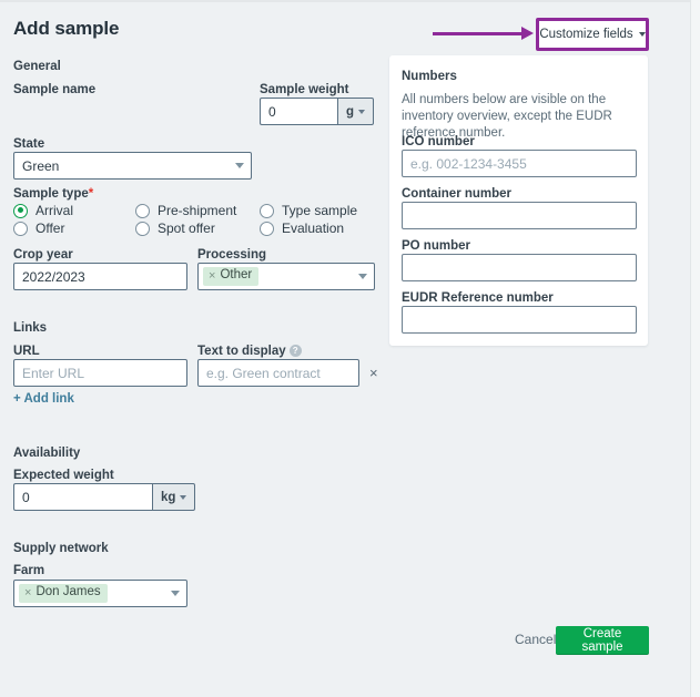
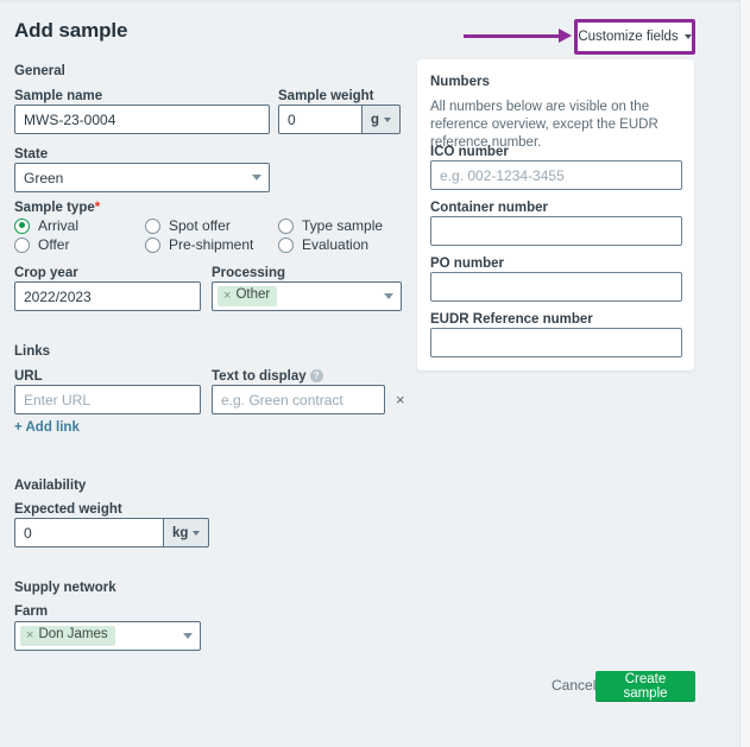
  Add sample
  General
  Sample name
+ MWS-23-0004
  Sample weight
  0
  g
  State
  Green
  Sample type*
  Arrival
- Pre-shipment
+ Spot offer
  Type sample
  Offer
- Spot offer
+ Pre-shipment
  Evaluation
  Crop year
  2022/2023
  Processing
  ×
  Other
  Links
  URL
  Enter URL
  Text to display ?
  e.g. Green contract
  ×
  + Add link
  Availability
  Expected weight
  0
  kg
  Supply network
  Farm
  ×
  Don James
  Numbers
- All numbers below are visible on the inventory overview, except the EUDR reference number.
+ All numbers below are visible on the reference overview, except the EUDR reference number.
  ICO number
  e.g. 002-1234-3455
  Container number
  PO number
  EUDR Reference number
  Customize fields
  Cance
  Create sample
